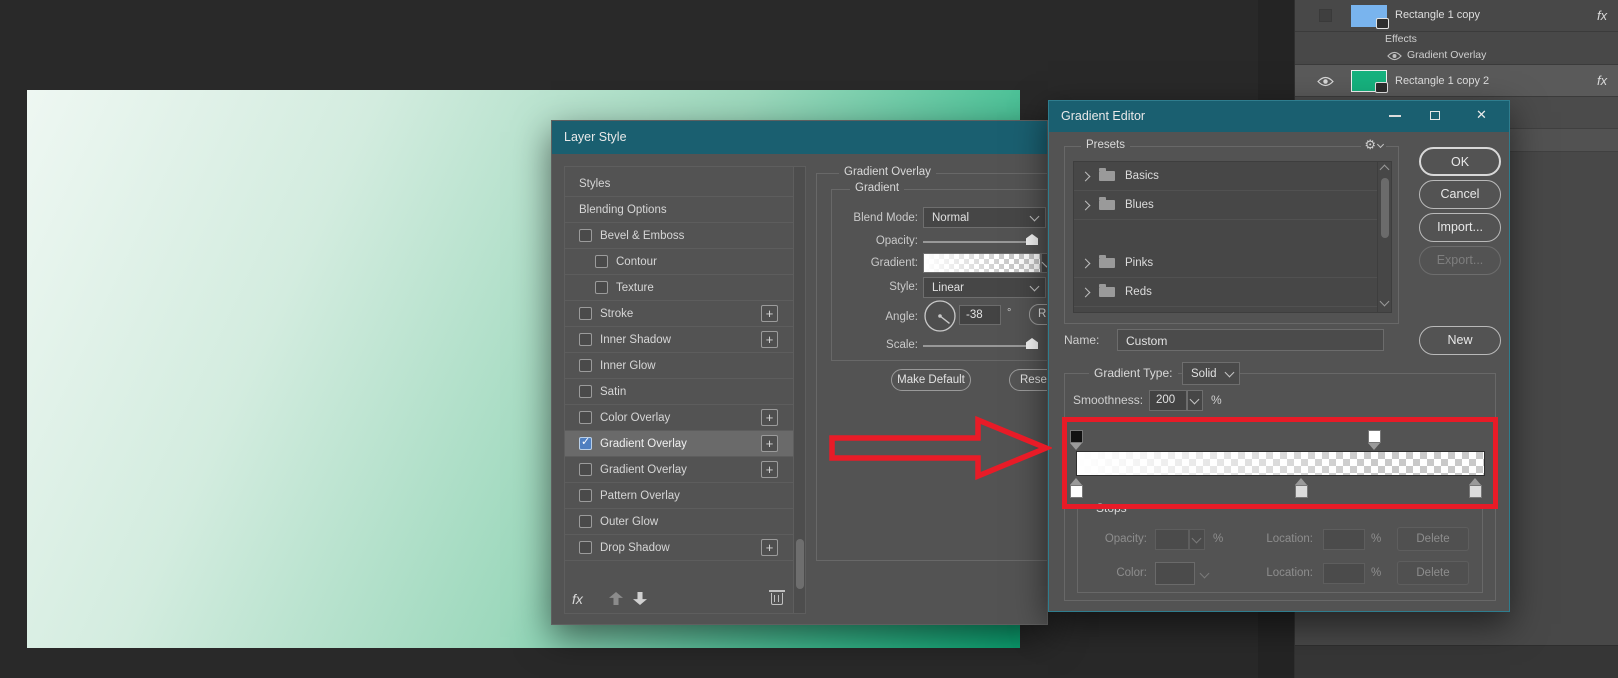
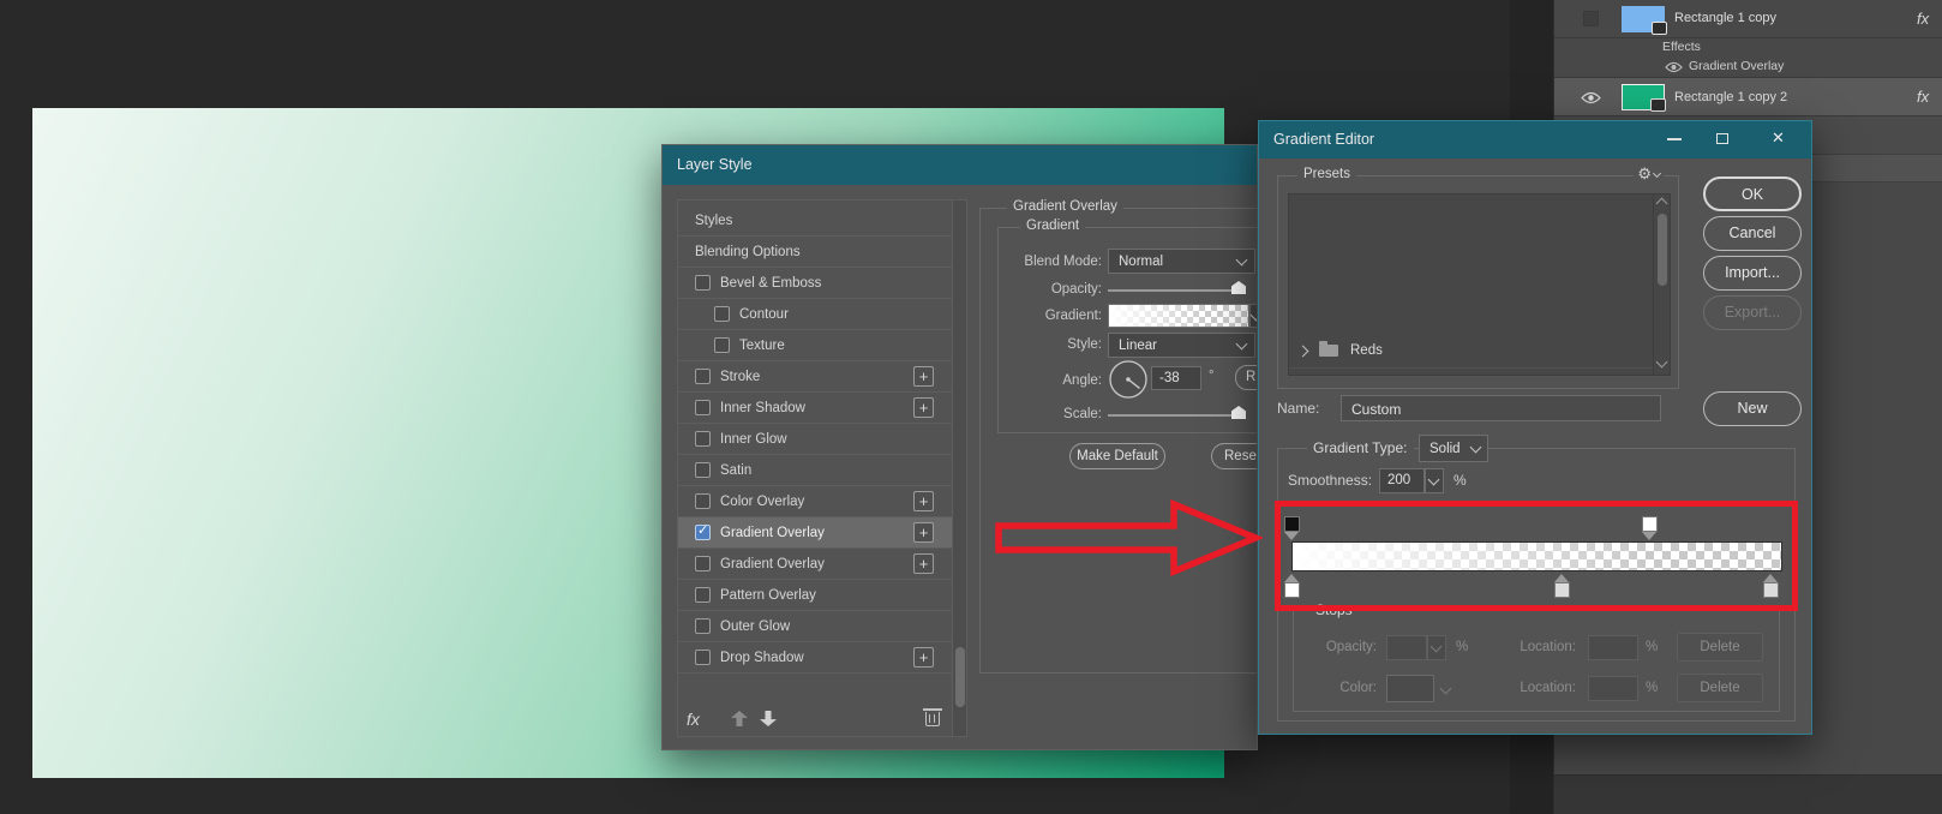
  Rectangle 1 copy
  fx
  Effects
  Gradient Overlay
  Rectangle 1 copy 2
  fx
  Layer Style
  Styles
  Blending Options
  Bevel & Emboss
  Contour
  Texture
  Stroke
  +
  Inner Shadow
  +
  Inner Glow
  Satin
  Color Overlay
  +
  ✓
  Gradient Overlay
  +
  Gradient Overlay
  +
  Pattern Overlay
  Outer Glow
  Drop Shadow
  +
  fx
  Gradient Overlay
  Gradient
  Blend Mode:
  Normal
  Opacity:
  Gradient:
  Style:
  Linear
  Angle:
  -38
  °
  R
  Scale:
  Make Default
  Rese
  Gradient Editor
  ✕
  Presets
  ⚙
- Basics
- Blues
- Pinks
  Reds
  OK
  Cancel
  Import...
  Export...
  New
  Name:
  Custom
  Gradient Type:
  Solid
  Smoothness:
  200
  %
  Stops
  Opacity:
  %
  Location:
  %
  Delete
  Color:
  Location:
  %
  Delete
